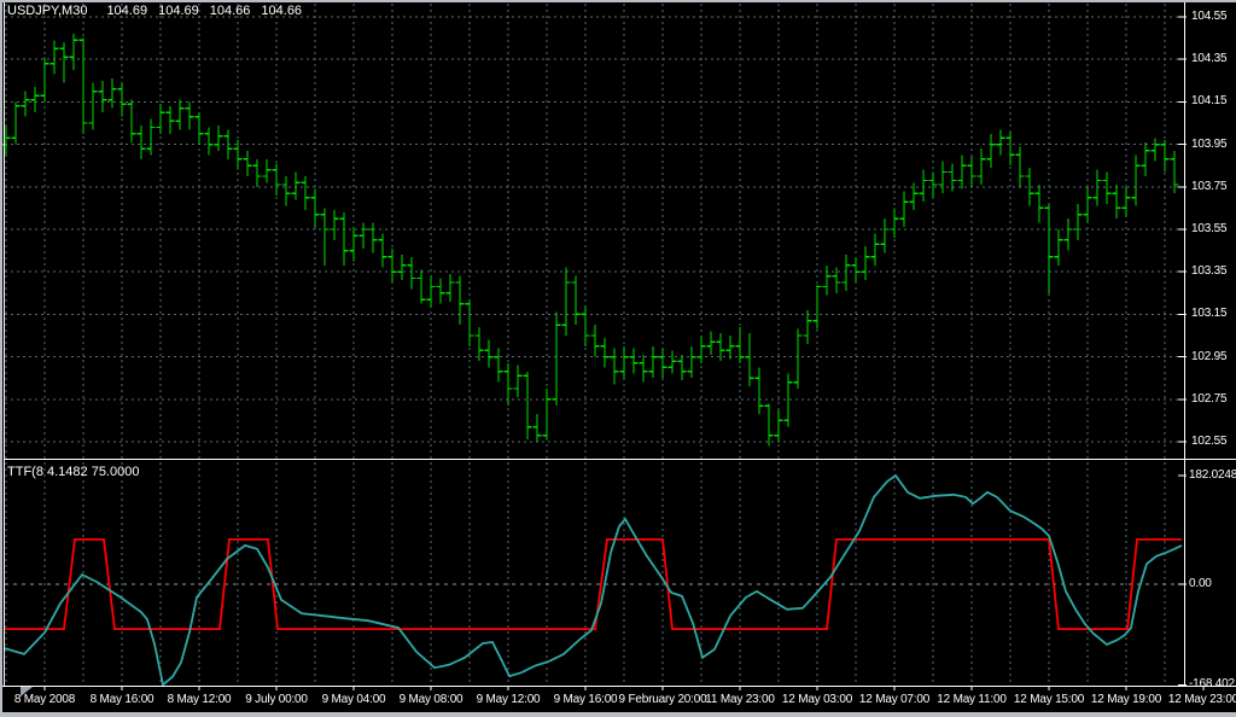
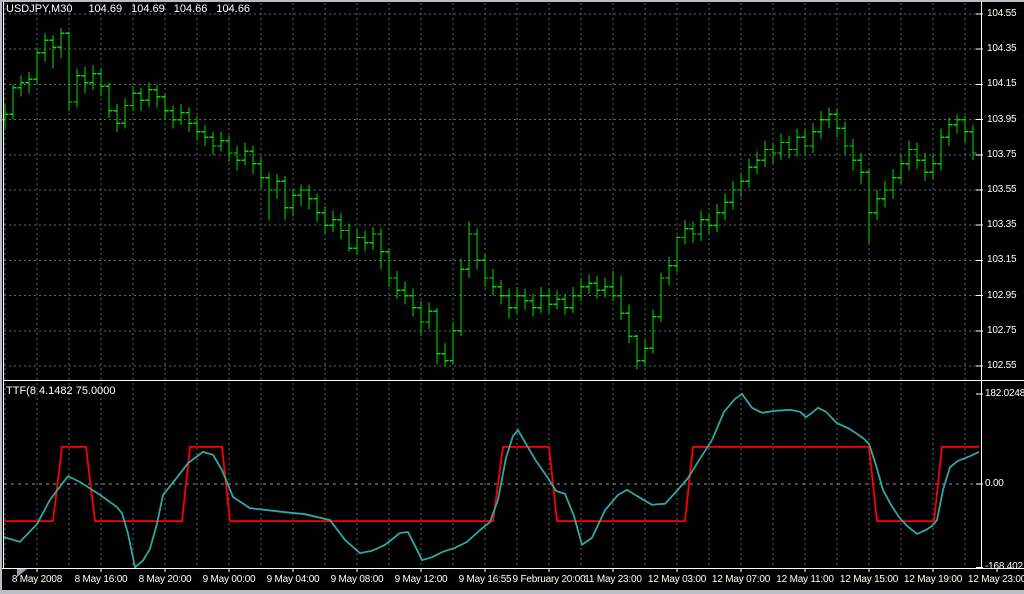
  USDJPY,M30 104.69 104.69 104.66 104.66
  TTF(8 4.1482 75.0000
  104.55
  104.35
  104.15
  103.95
  103.75
  103.55
  103.35
  103.15
  102.95
  102.75
  102.55
  182.0248
  0.00
  -168.402
  8 May 2008
  8 May 16:00
- 8 May 12:00
+ 8 May 20:00
- 9 July 00:00
+ 9 May 00:00
  9 May 04:00
  9 May 08:00
  9 May 12:00
- 9 May 16:00
+ 9 May 16:55
  9 February 20:00
  11 May 23:00
  12 May 03:00
  12 May 07:00
  12 May 11:00
  12 May 15:00
  12 May 19:00
  12 May 23:00
